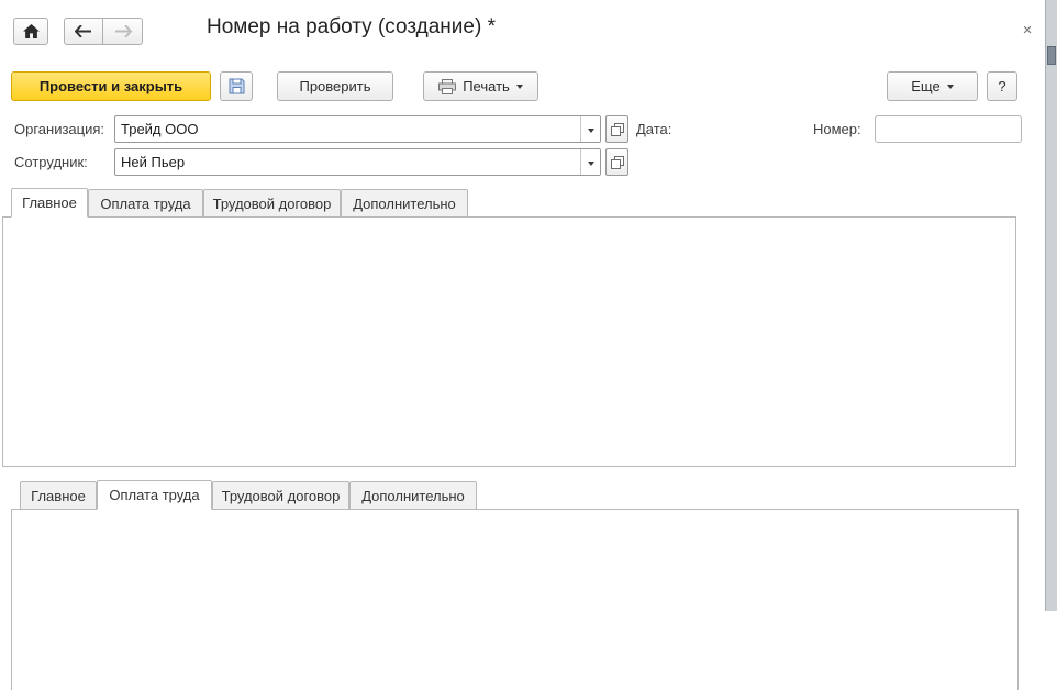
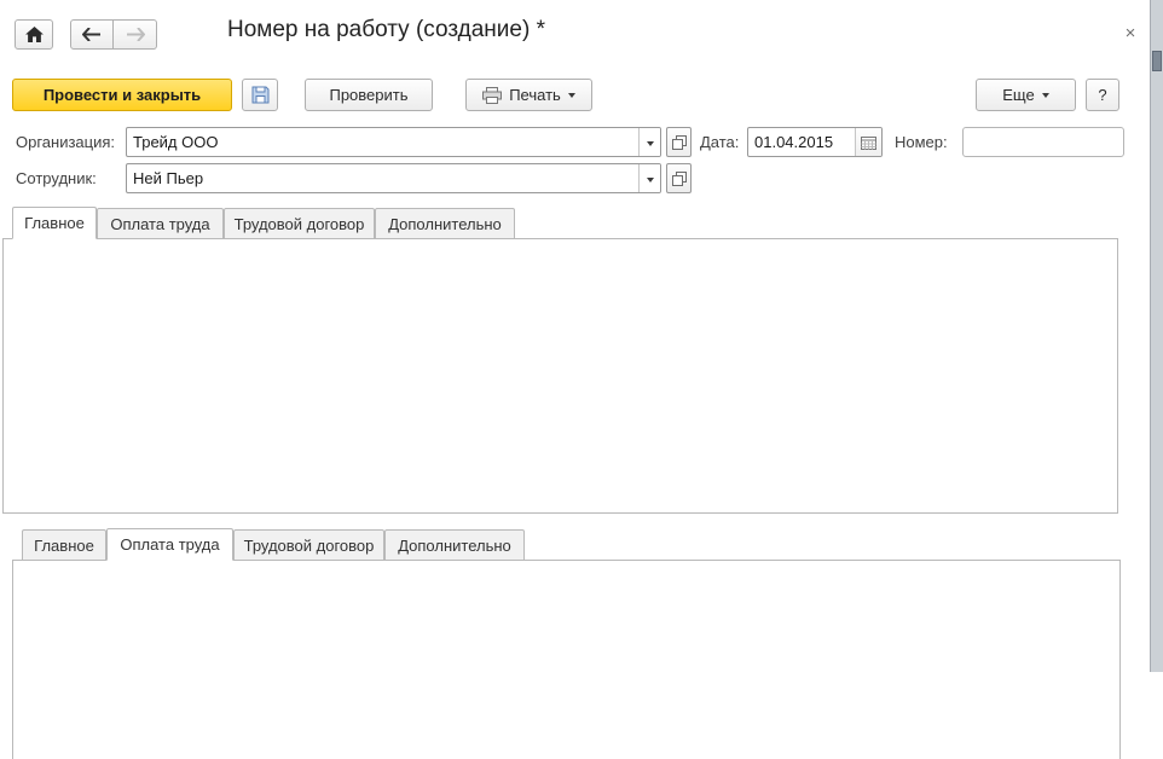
  Номер на работу (создание) *
  ×
  Провести и закрыть
  Проверить
  Печать
  Еще
  ?
  Организация:
  Трейд ООО
  Дата:
+ 01.04.2015
  Номер:
  Сотрудник:
  Ней Пьер
  Главное
  Оплата труда
  Трудовой договор
  Дополнительно
  Главное
  Оплата труда
  Трудовой договор
  Дополнительно
